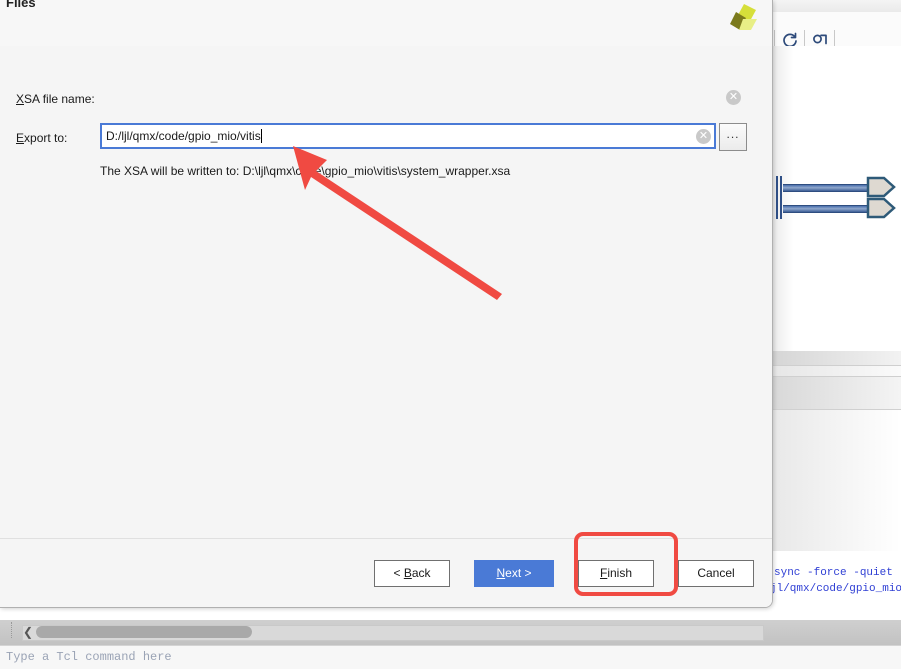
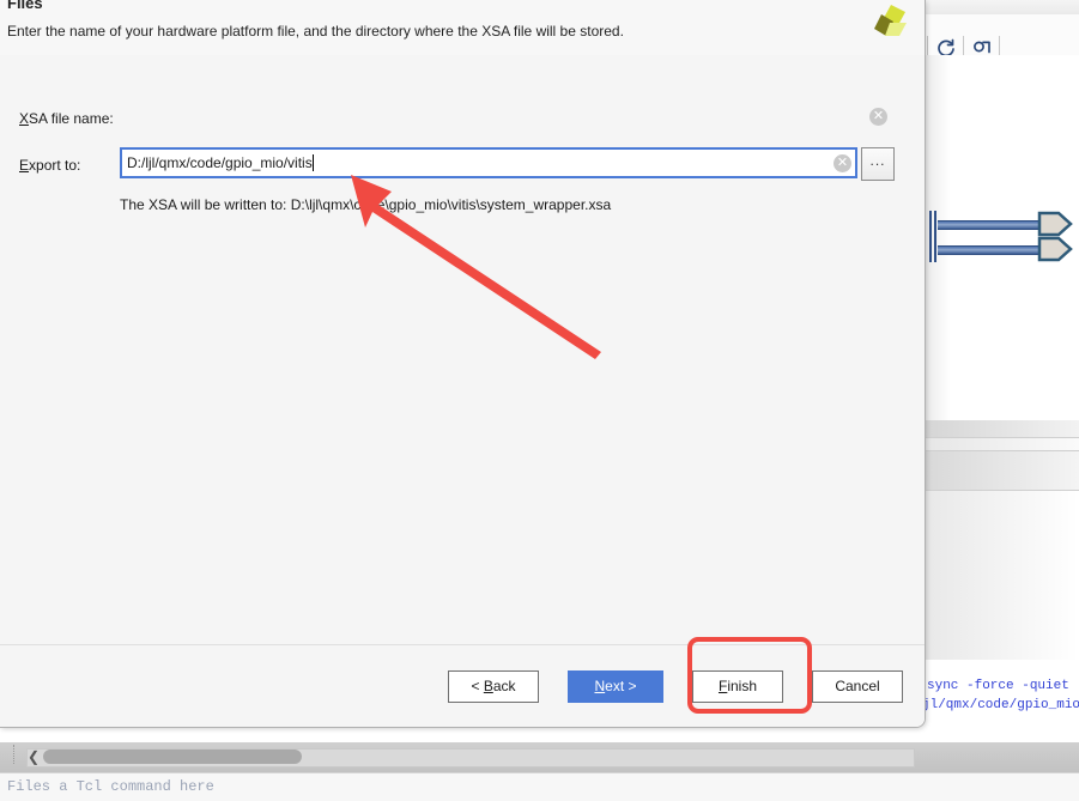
  sync -force -quiet
  jl/qmx/code/gpio_mio
  ❮
- Type a Tcl command here
+ Files a Tcl command here
  Files
+ Enter the name of your hardware platform file, and the directory where the XSA file will be stored.
  XSA file name:
  ✕
  Export to:
  D:/ljl/qmx/code/gpio_mio/vitis
  ✕
  ...
  The XSA will be written to: D:\ljl\qmx\ce\gpio_mio\vitis\system_wrapper.xsa
  < Back
  Next >
  Finish
  Cancel
